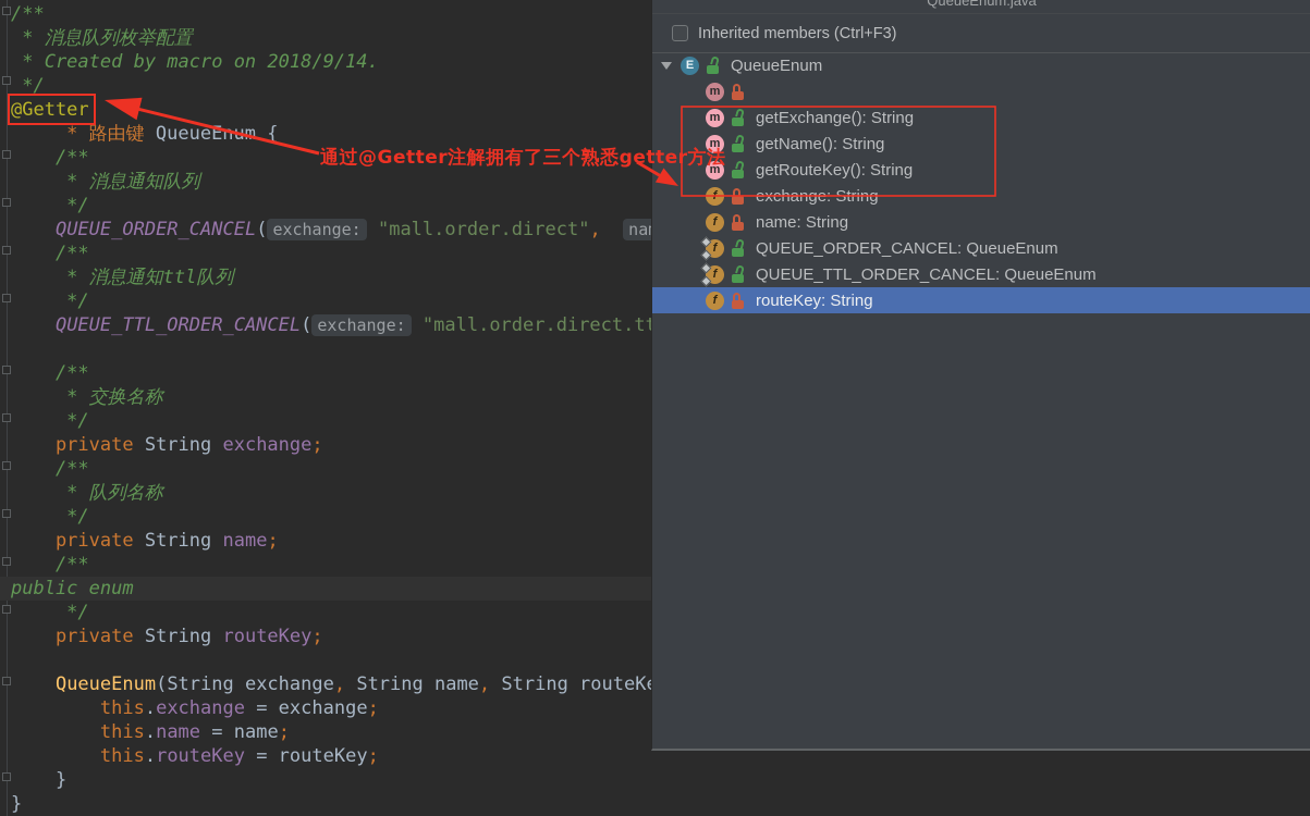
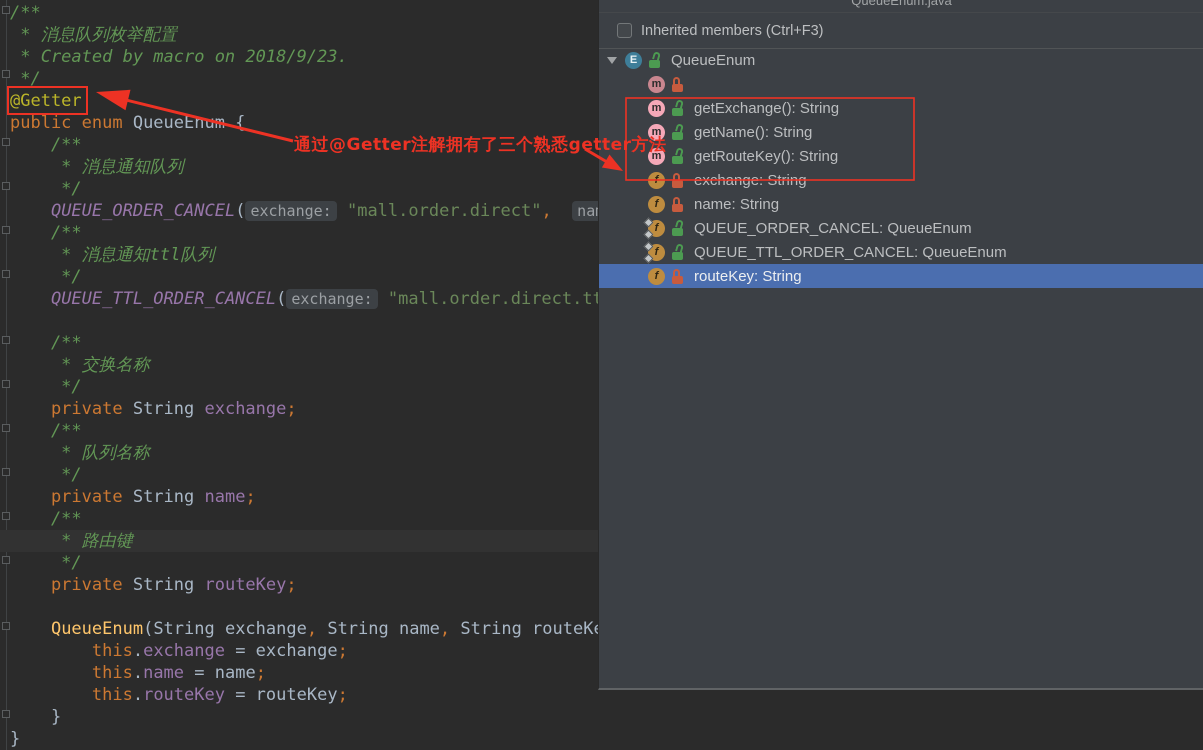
  /**
  * 消息队列枚举配置
- * Created by macro on 2018/9/14.
+ * Created by macro on 2018/9/23.
  */
  @Getter
- * 路由键 QueueEnm {
+ public enum QueueEnu {
  /**
  * 消息通知队列
  */
  QUEUE_ORDER_CANCEL( exchange: "mall.order.direct", na
  /**
  * 消息通知ttl队列
  */
  QUEUE_TTL_ORDER_CANCEL( exchange: "mall.order.direct.t
  /**
  * 交换名称
  */
  private String exchange;
  /**
  * 队列名称
  */
  private String name;
  /**
- public enum
+ * 路由键
  */
  private String routeKey;
  QueueEnum(String exchange, String name, String routeK
  this.exchange = exchange;
  this.name = name;
  this.routeKey = routeKey;
  }
  }
  QueueEnum.java
  Inherited members (Ctrl+F3)
  E
  QueueEnum
  m
  m
  getExchange(): String
  m
  getName(): String
  m
  getRouteKey(): String
  f
  name: String
  f
  QUEUE_ORDER_CANCEL: QueueEnum
  f
  QUEUE_TTL_ORDER_CANCEL: QueueEnum
  f
  routeKey: String
  通过@Getter注解拥有了三个熟悉getter方法
